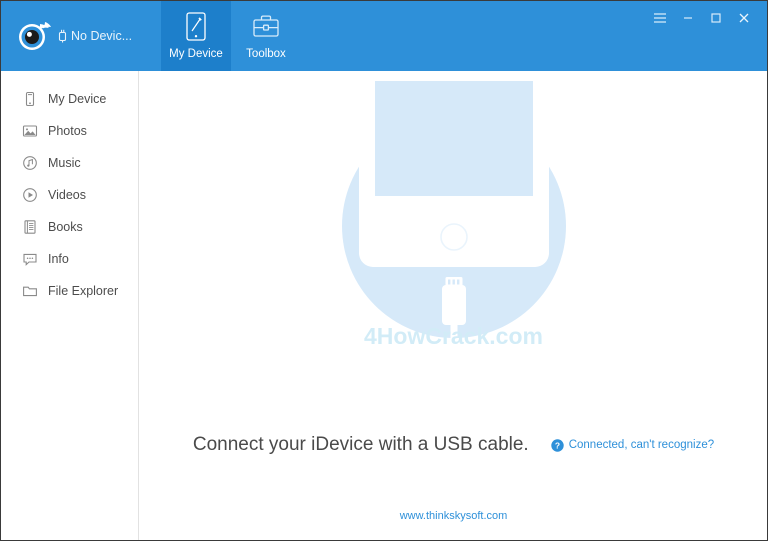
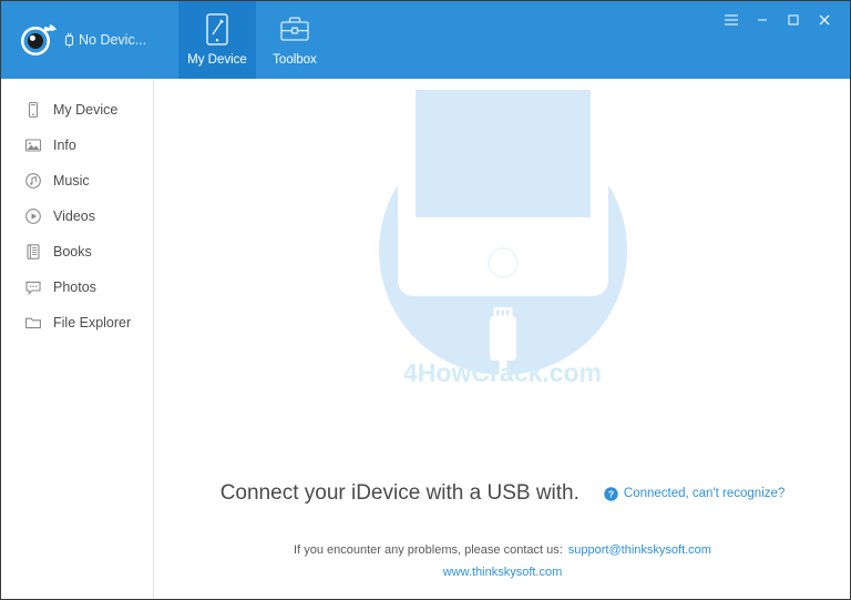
  No Devic...
  My Device
  Toolbox
  My Device
- Photos
+ Info
  Music
  Videos
  Books
- Info
+ Photos
  File Explorer
  4HowCrack.com
- Connect your iDevice with a USB cable.
+ Connect your iDevice with a USB with.
  ?
  Connected, can't recognize?
+ If you encounter any problems, please contact us: support@thinkskysoft.com
  www.thinkskysoft.com
